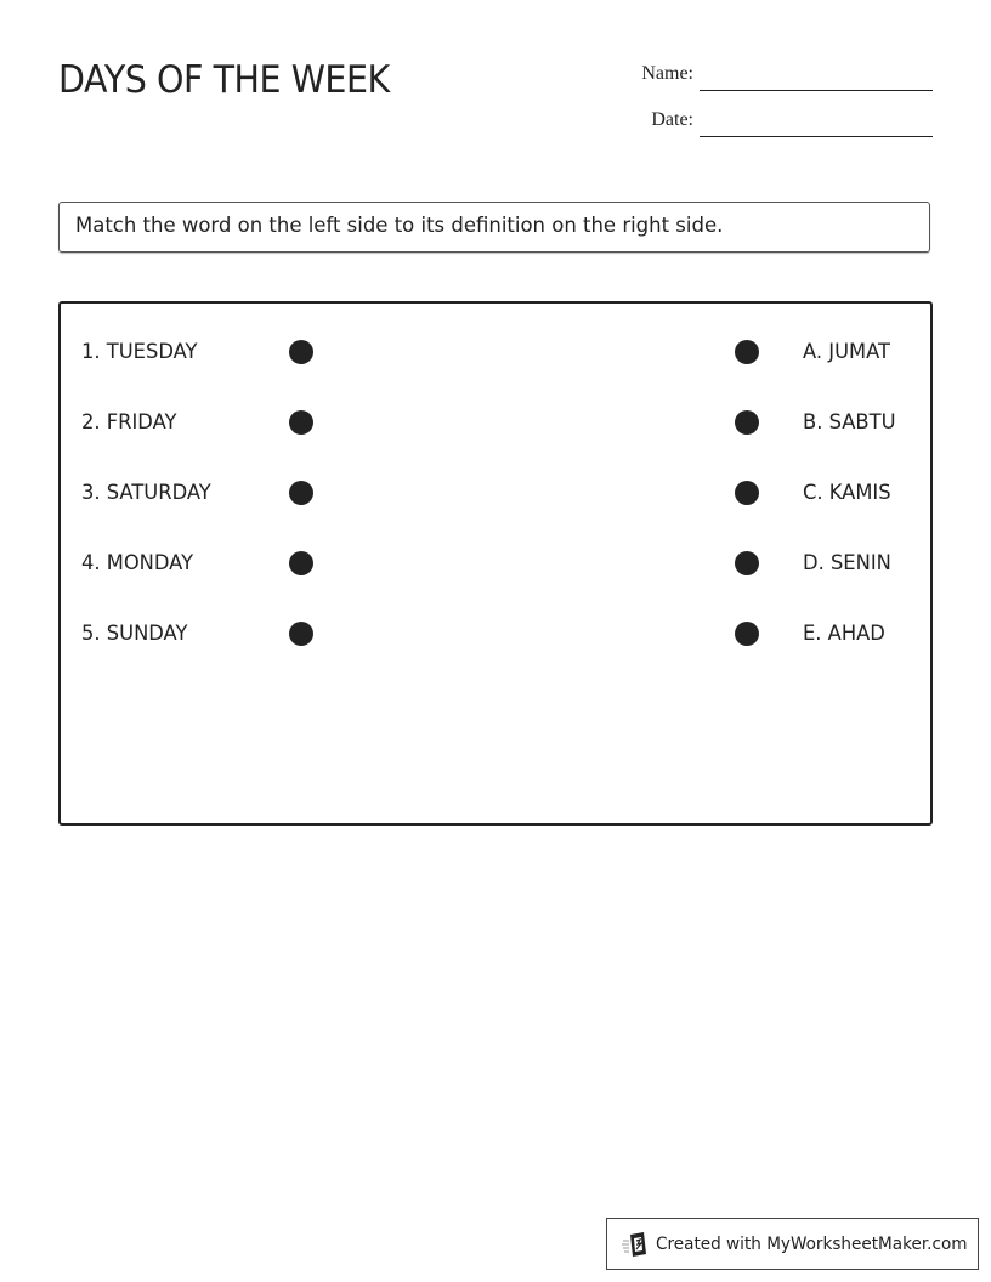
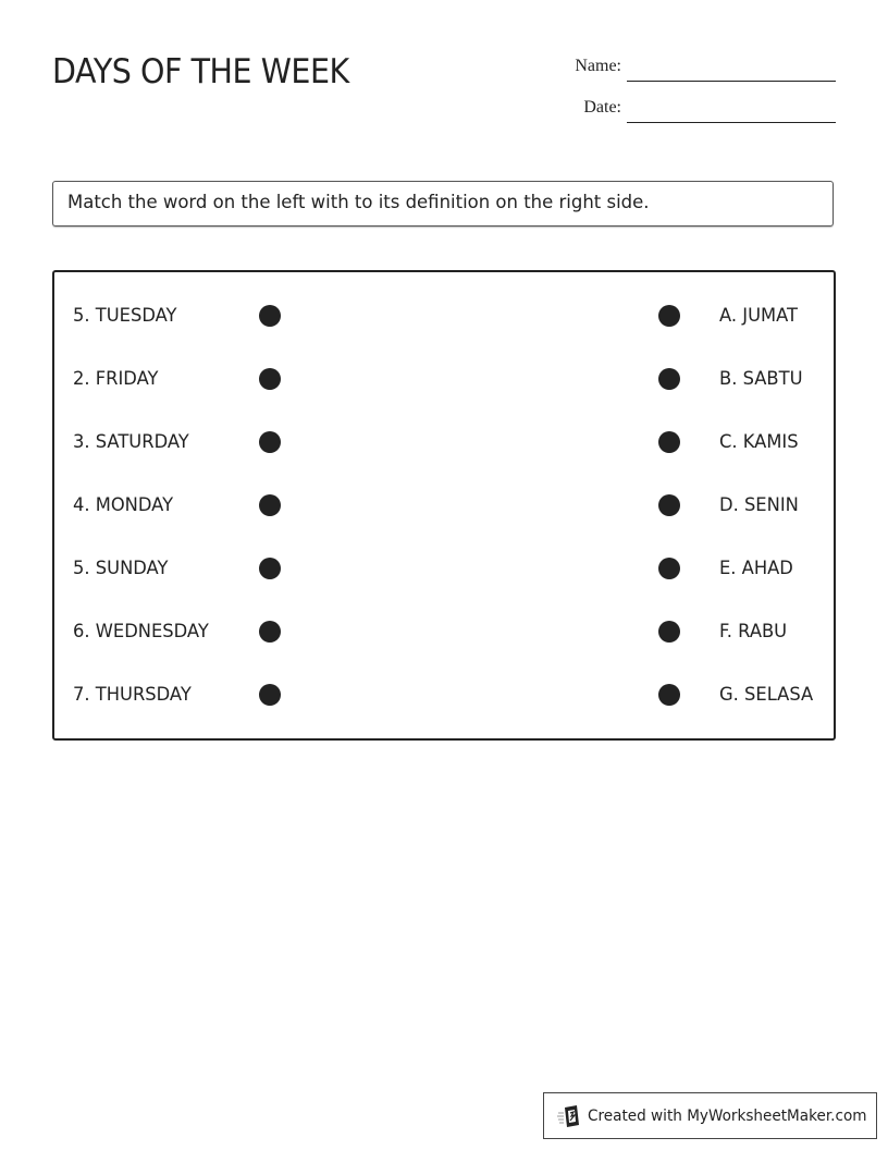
  DAYS OF THE WEEK
  Name:
  Date:
- Match the word on the left side to its definition on the right side.
+ Match the word on the left with to its definition on the right side.
- 1. TUESDAY
+ 5. TUESDAY
  A. JUMAT
  2. FRIDAY
  B. SABTU
  3. SATURDAY
  C. KAMIS
  4. MONDAY
  D. SENIN
  5. SUNDAY
  E. AHAD
+ 6. WEDNESDAY
+ F. RABU
+ 7. THURSDAY
+ G. SELASA
  Created with MyWorksheetMaker.com
